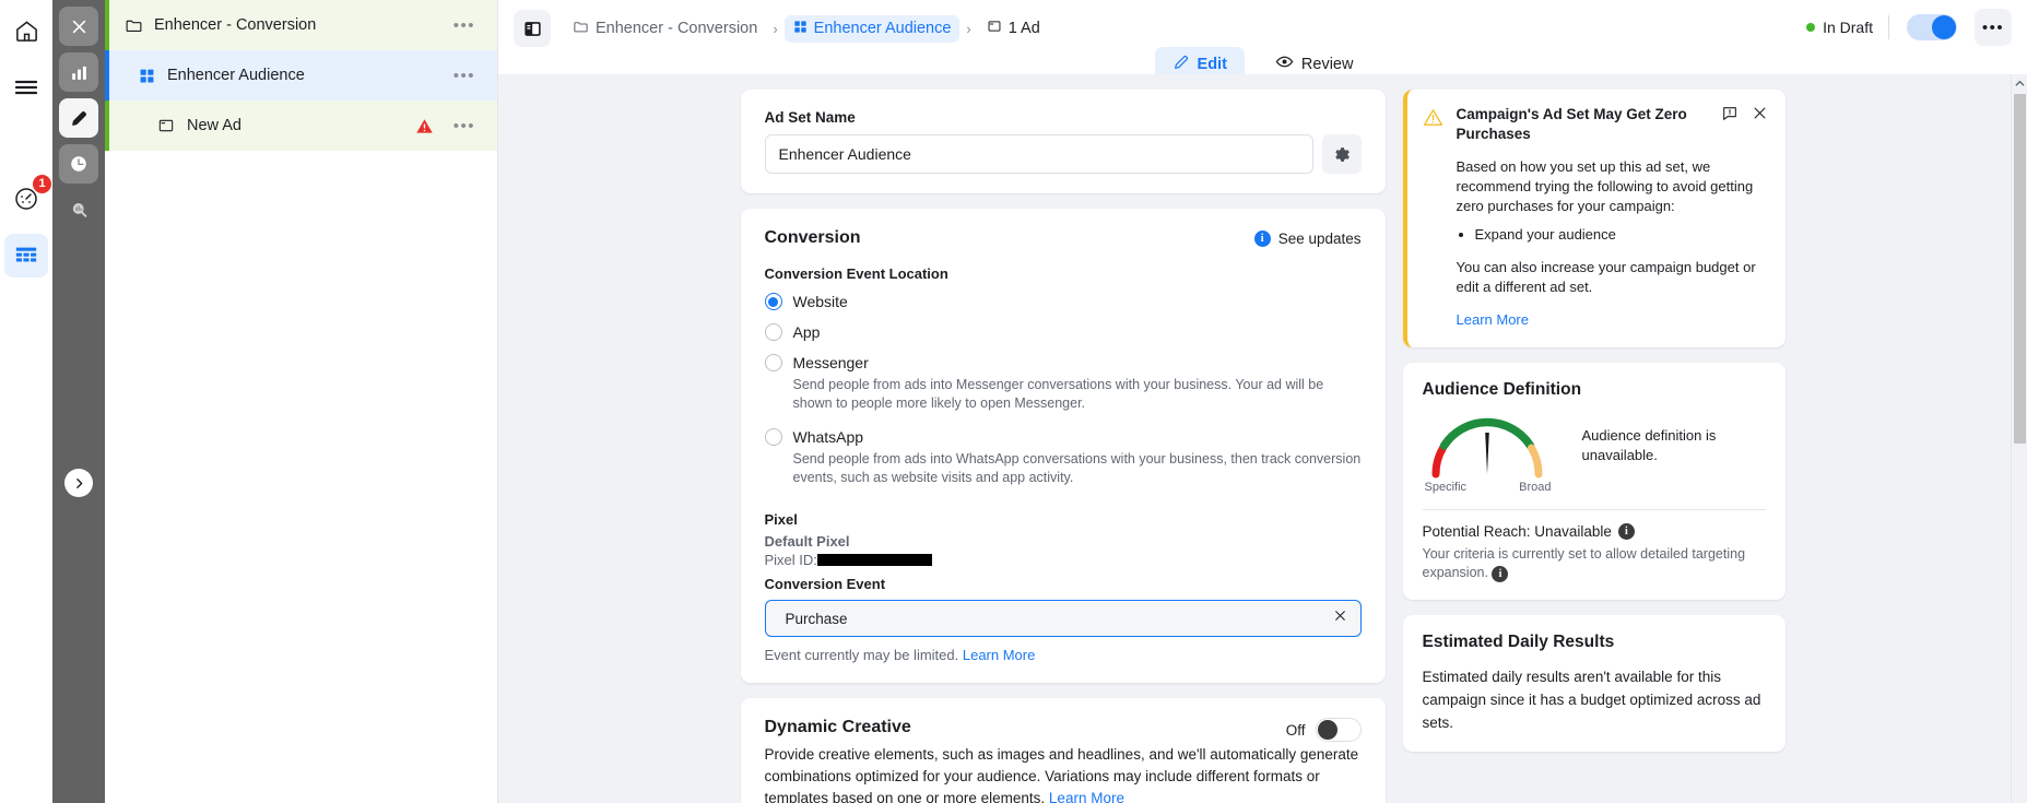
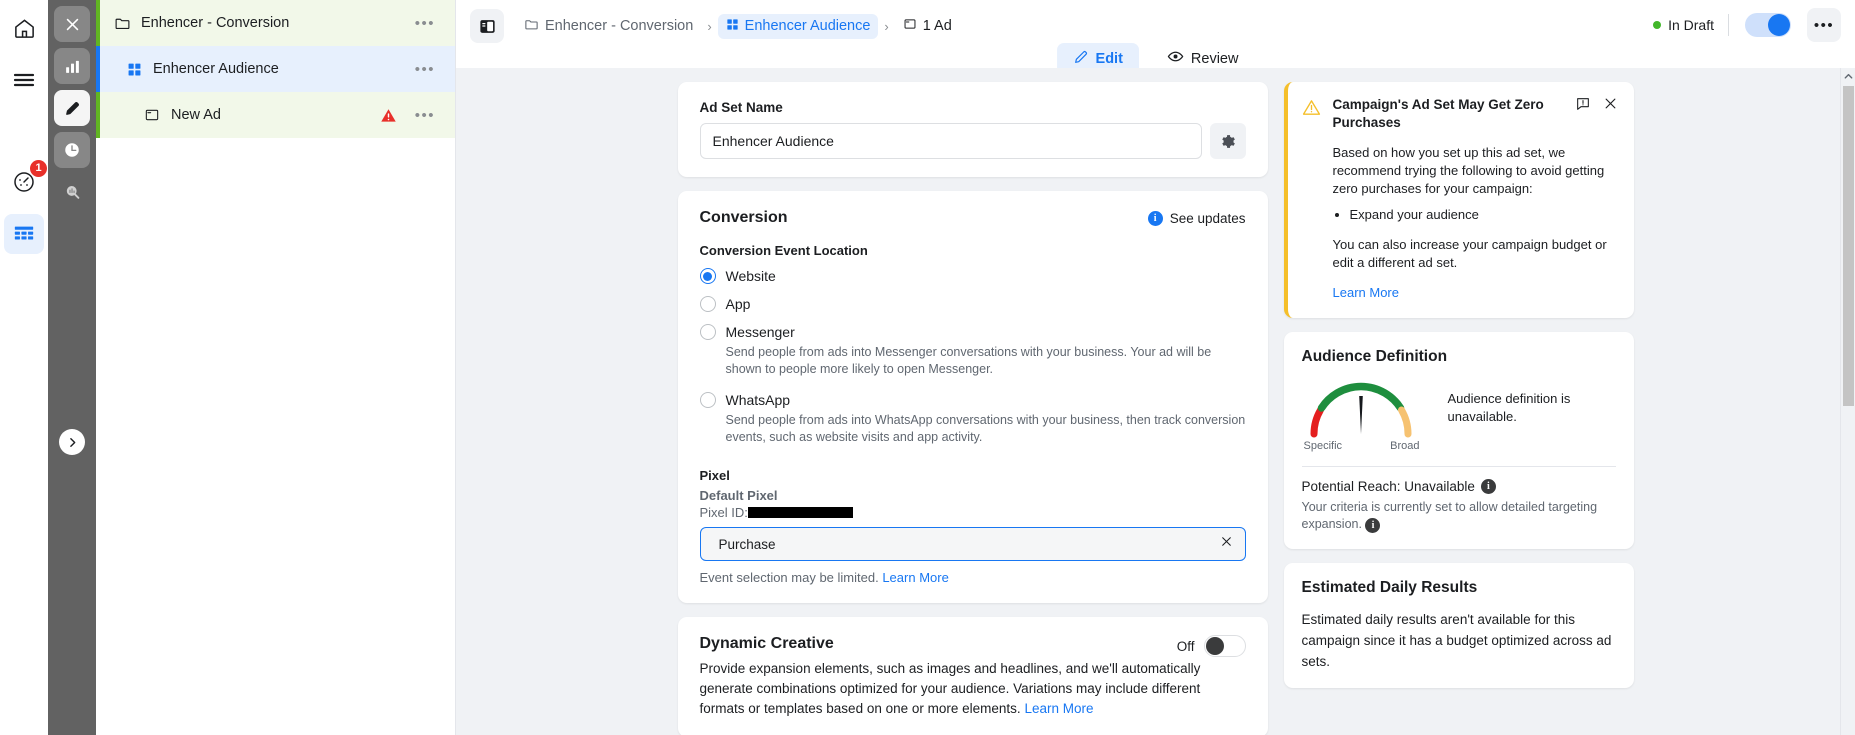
  1
  Enhencer - Conversion
  •••
  Enhencer Audience
  •••
  New Ad
  •••
  Enhencer - Conversion
  ›
  Enhencer Audience
  ›
  1 Ad
  Edit
  Review
  In Draft
  •••
  Ad Set Name
  Enhencer Audience
  Conversion
  i
  See updates
  Conversion Event Location
  Website
  App
  Messenger
  Send people from ads into Messenger conversations with your business. Your ad will be shown to people more likely to open Messenger.
  WhatsApp
  Send people from ads into WhatsApp conversations with your business, then track conversion events, such as website visits and app activity.
  Pixel
  Default Pixel
  Pixel ID:
- Conversion Event
  Purchase
- Event currently may be limited. Learn More
+ Event selection may be limited. Learn More
  Dynamic Creative
  Off
- Provide creative elements, such as images and headlines, and we'll automatically generate combinations optimized for your audience. Variations may include different formats or templates based on one or more elements. Learn More
+ Provide expansion elements, such as images and headlines, and we'll automatically generate combinations optimized for your audience. Variations may include different formats or templates based on one or more elements. Learn More
  Campaign's Ad Set May Get Zero Purchases
  Based on how you set up this ad set, we recommend trying the following to avoid getting zero purchases for your campaign:
  Expand your audience
  You can also increase your campaign budget or edit a different ad set.
  Learn More
  Audience Definition
  Specific
  Broad
  Audience definition is unavailable.
  Potential Reach: Unavailable
  i
  Your criteria is currently set to allow detailed targeting expansion. i
  Estimated Daily Results
  Estimated daily results aren't available for this campaign since it has a budget optimized across ad sets.
